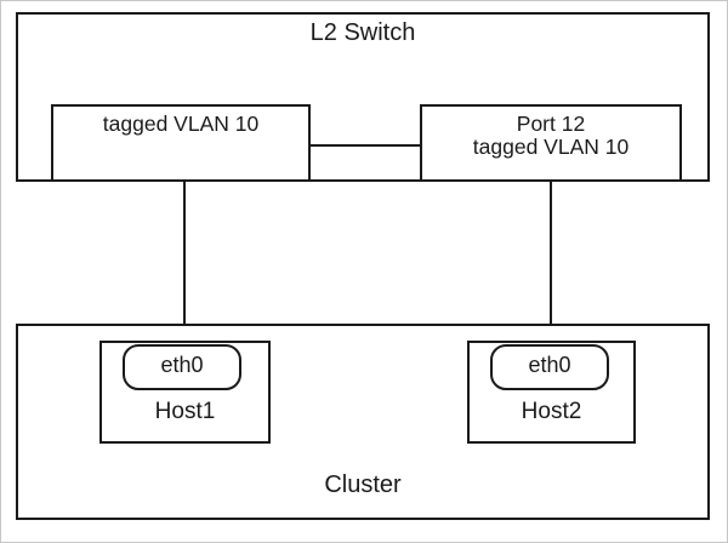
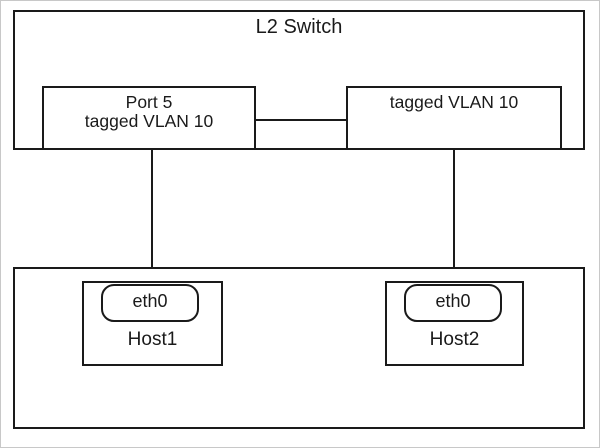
  L2 Switch
+ Port 5
  tagged VLAN 10
- Port 12
  tagged VLAN 10
- Cluster
  eth0
  Host1
  eth0
  Host2
